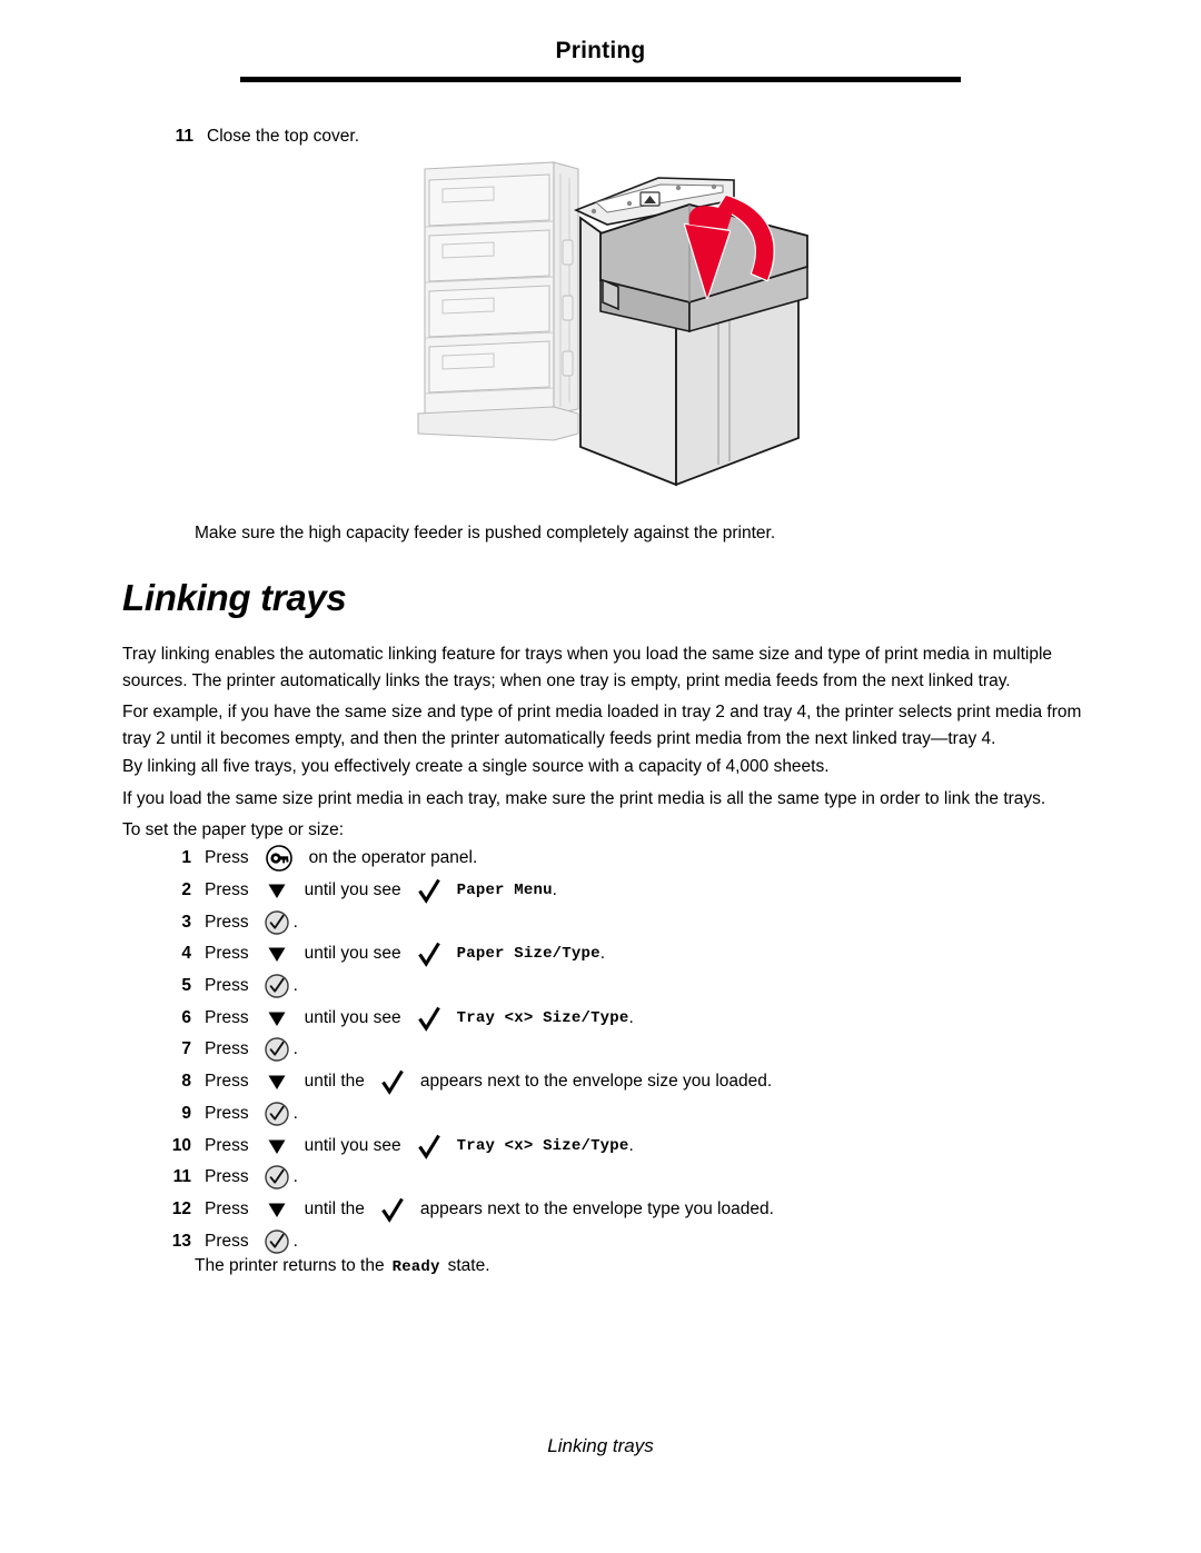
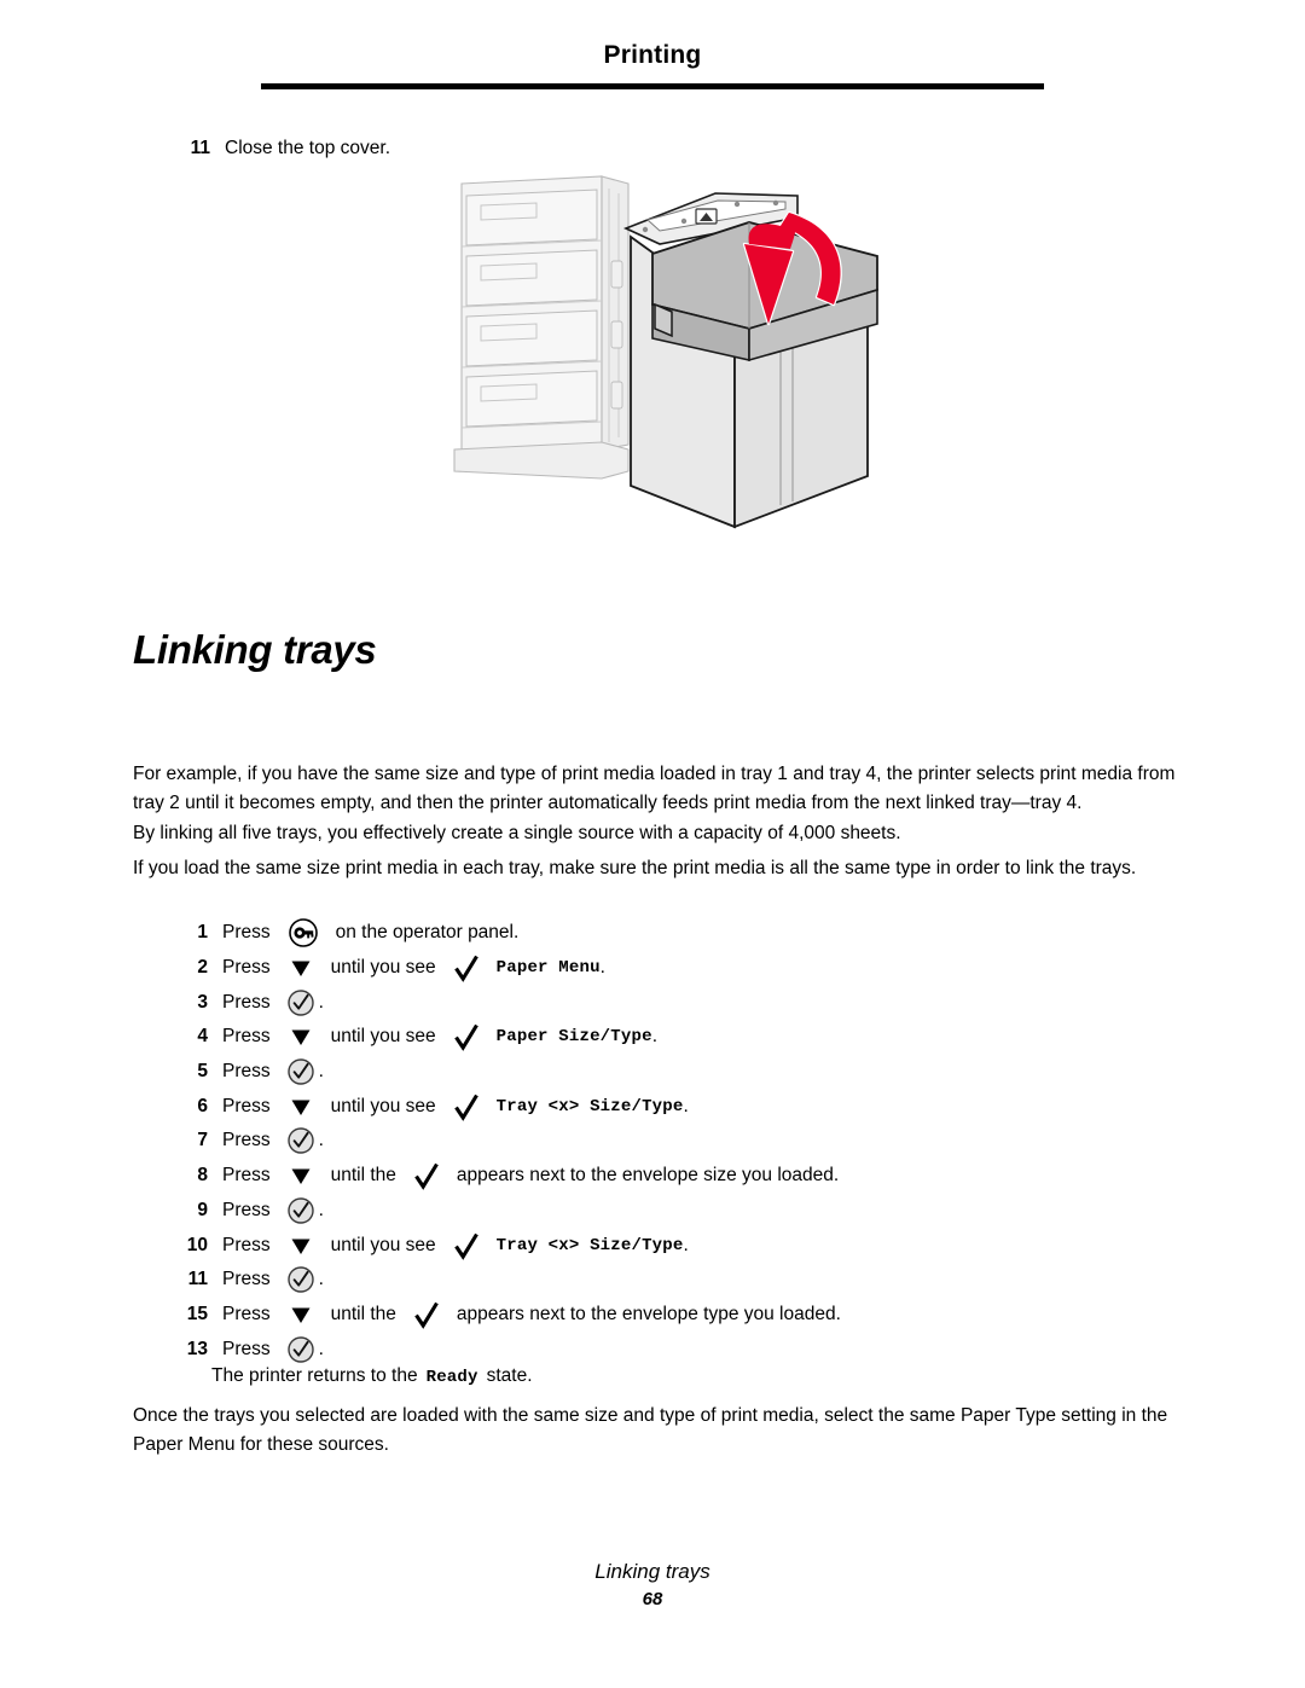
  Printing
  11
  Close the top cover.
- Make sure the high capacity feeder is pushed completely against the printer.
  Linking trays
- Tray linking enables the automatic linking feature for trays when you load the same size and type of print media in multiple sources. The printer automatically links the trays; when one tray is empty, print media feeds from the next linked tray.
- For example, if you have the same size and type of print media loaded in tray 2 and tray 4, the printer selects print media from tray 2 until it becomes empty, and then the printer automatically feeds print media from the next linked tray—tray 4.
+ For example, if you have the same size and type of print media loaded in tray 1 and tray 4, the printer selects print media from tray 2 until it becomes empty, and then the printer automatically feeds print media from the next linked tray—tray 4.
  By linking all five trays, you effectively create a single source with a capacity of 4,000 sheets.
  If you load the same size print media in each tray, make sure the print media is all the same type in order to link the trays.
- To set the paper type or size:
  1
  Press
  on the operator panel.
  2
  Press
  until you see
  Paper Menu
  .
  3
  Press
  .
  4
  Press
  until you see
  Paper Size/Type
  .
  5
  Press
  .
  6
  Press
  until you see
  Tray <x> Size/Type
  .
  7
  Press
  .
  8
  Press
  until the
  appears next to the envelope size you loaded.
  9
  Press
  .
  10
  Press
  until you see
  Tray <x> Size/Type
  .
  11
  Press
  .
- 12
+ 15
  Press
  until the
  appears next to the envelope type you loaded.
  13
  Press
  .
  The printer returns to the Ready state.
+ Once the trays you selected are loaded with the same size and type of print media, select the same Paper Type setting in the Paper Menu for these sources.
  Linking trays
+ 68
